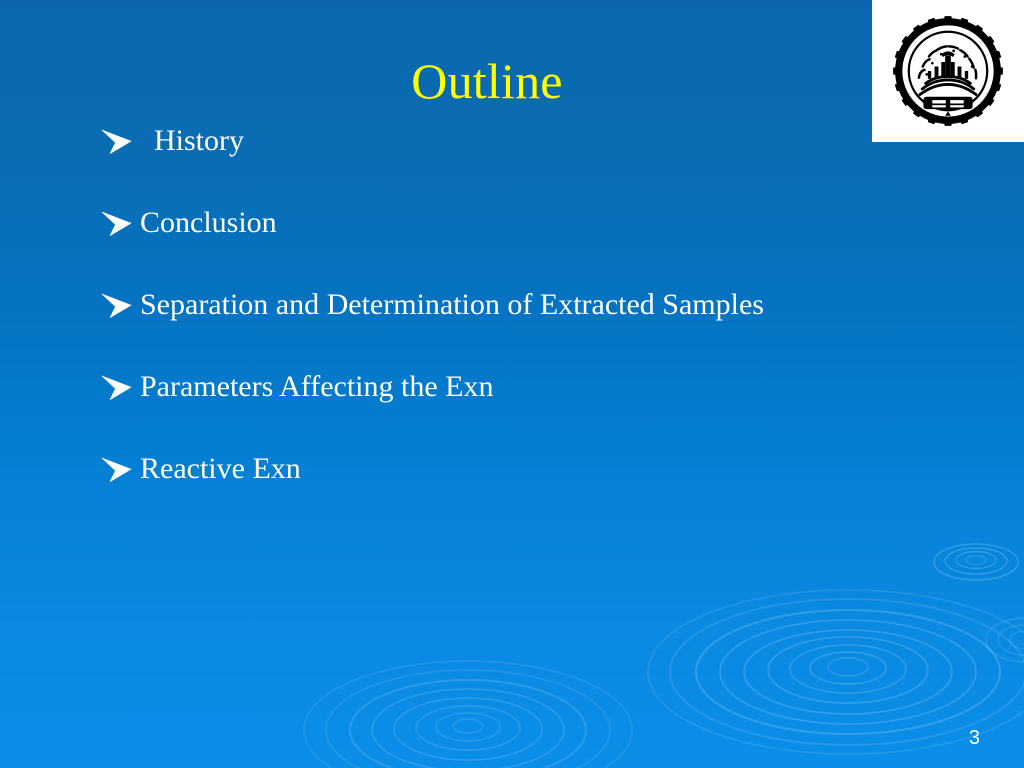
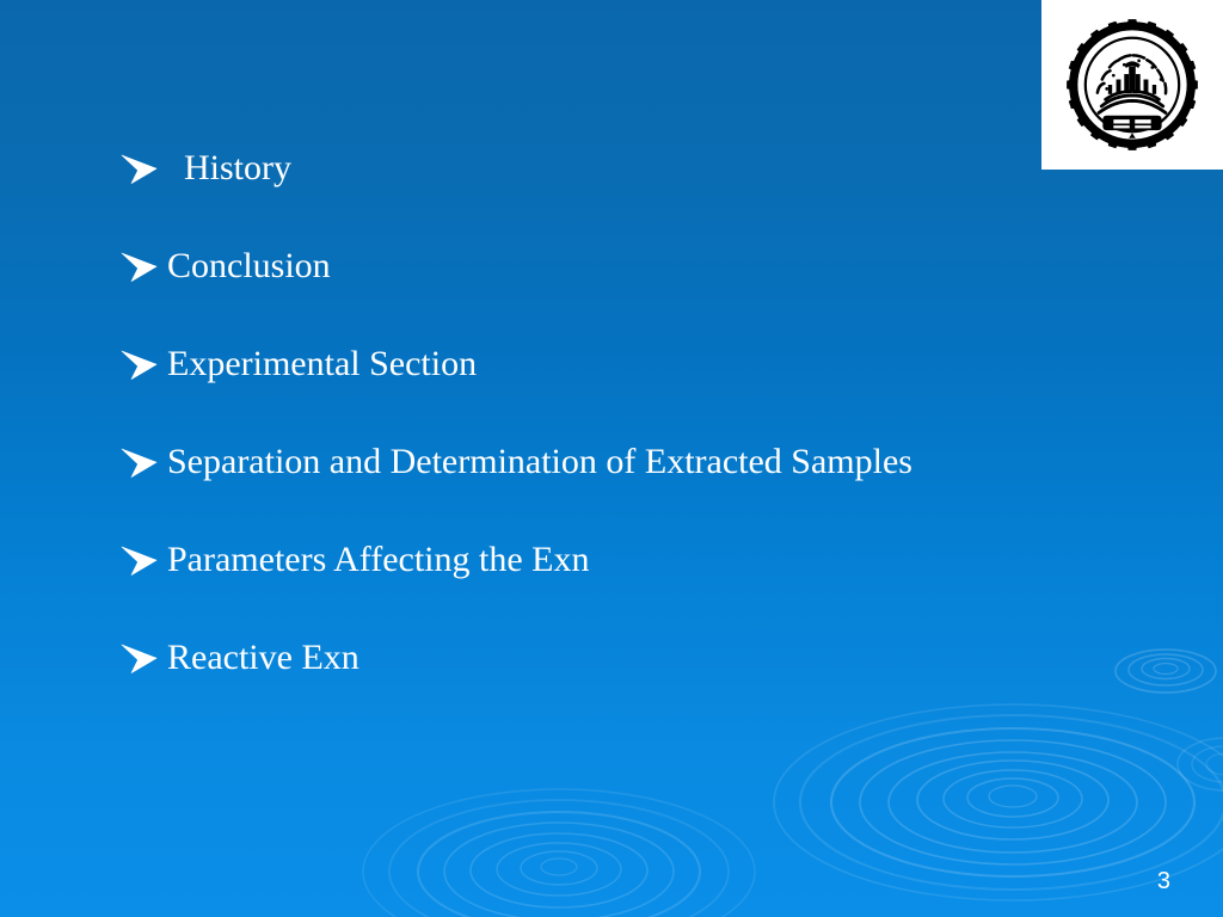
- Outline
  History
  Conclusion
+ Experimental Section
  Separation and Determination of Extracted Samples
  Parameters Affecting the Exn
  Reactive Exn
  3
